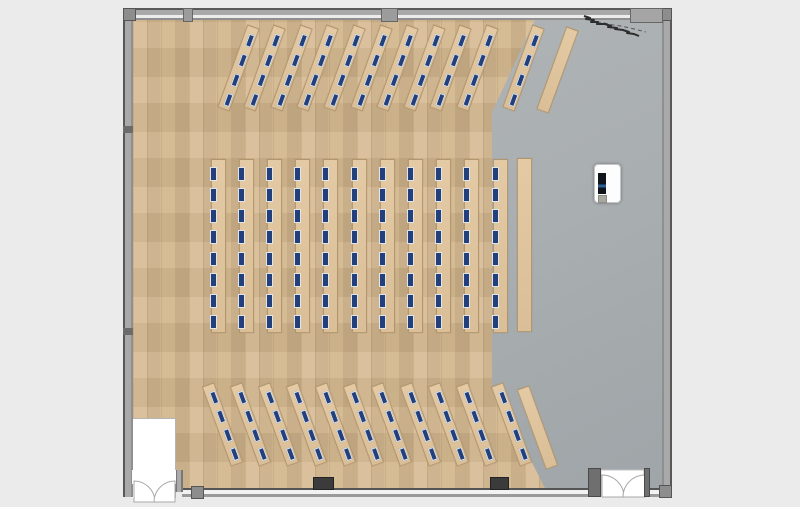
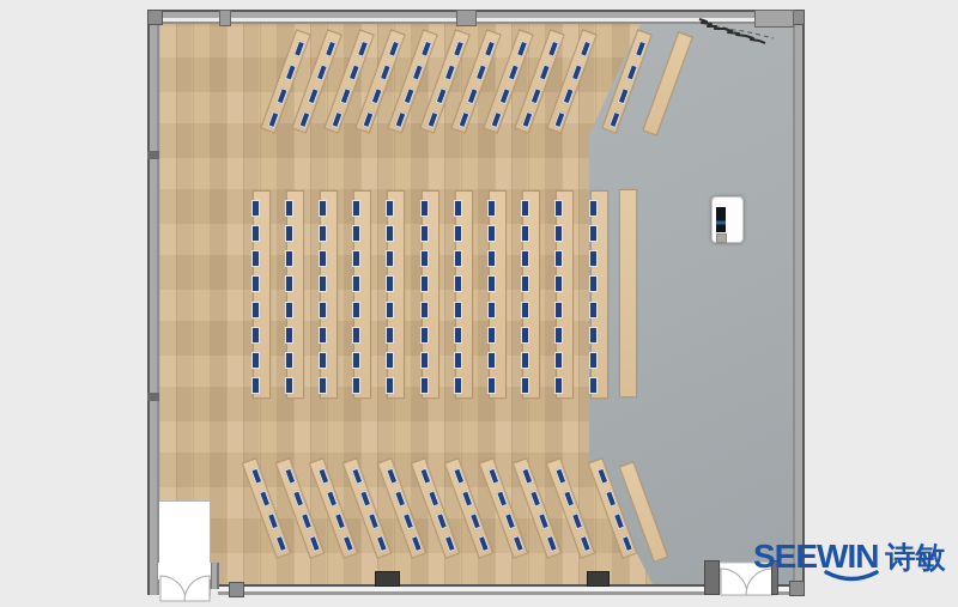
+ SEEWIN 诗敏
